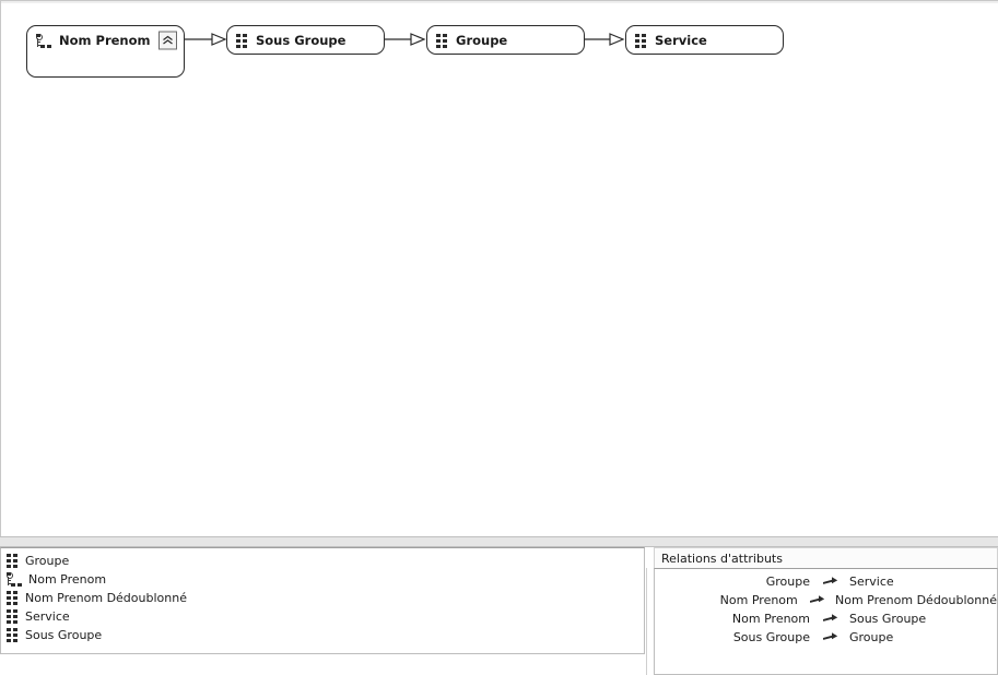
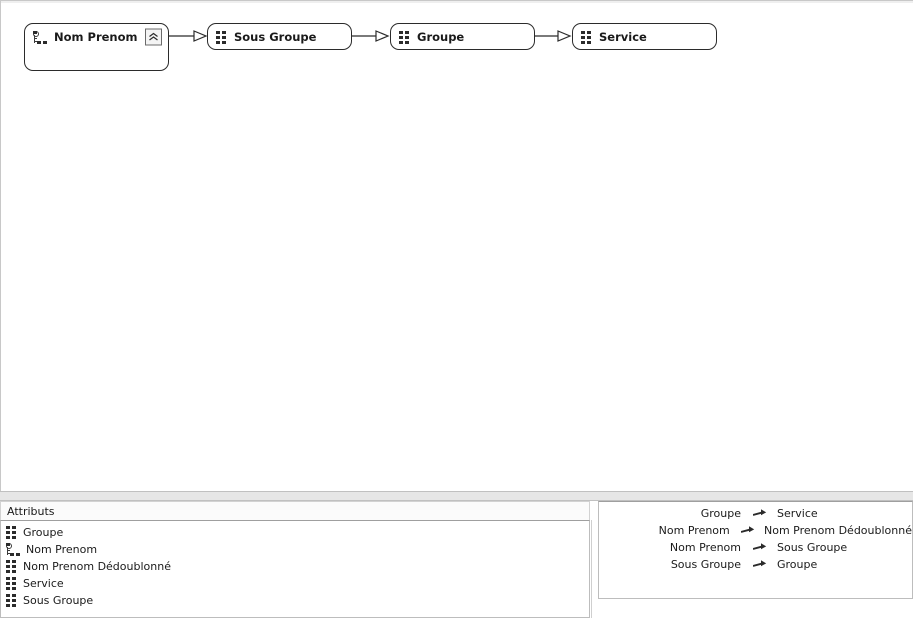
  Nom Prenom
  Sous Groupe
  Groupe
  Service
+ Attributs
  Groupe
  Nom Prenom
  Nom Prenom Dédoublonné
  Service
  Sous Groupe
- Relations d'attributs
  Groupe
  Service
  Nom Prenom
  Nom Prenom Dédoublonné
  Nom Prenom
  Sous Groupe
  Sous Groupe
  Groupe
